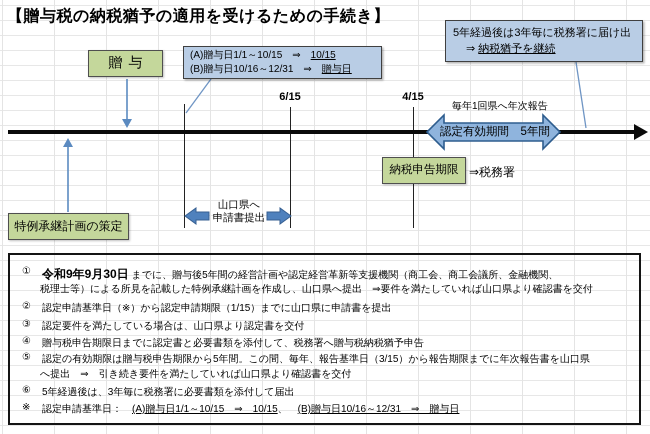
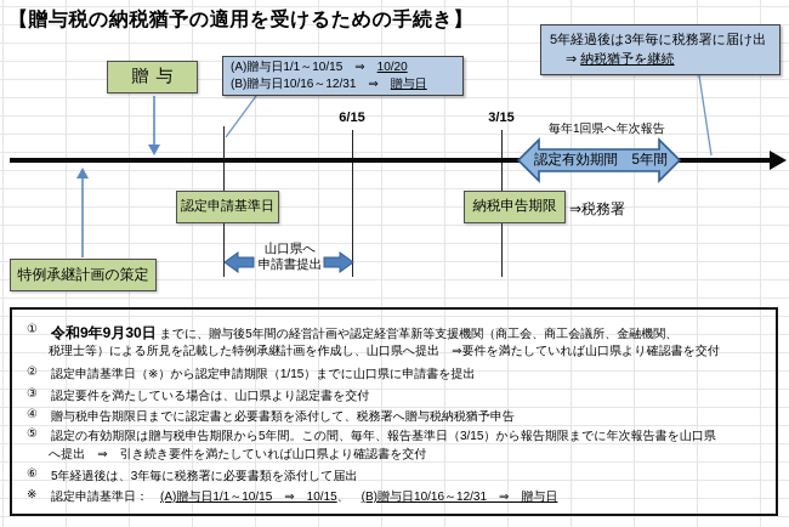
  【贈与税の納税猶予の適用を受けるための手続き】
  6/15
- 4/15
+ 3/15
  毎年1回県へ年次報告
  認定有効期間 5年間
  贈与
  特例承継計画の策定
+ 認定申請基準日
  納税申告期限
  ⇒税務署
  山口県へ
  申請書提出
- (A)贈与日1/1～10/15 ⇒ 10/15
+ (A)贈与日1/1～10/15 ⇒ 10/20
  (B)贈与日10/16～12/31 ⇒ 贈与日
  5年経過後は3年毎に税務署に届け出
  ⇒ 納税猶予を継続
  ①
  令和9年9月30日 までに、贈与後5年間の経営計画や認定経営革新等支援機関（商工会、商工会議所、金融機関、
  税理士等）による所見を記載した特例承継計画を作成し、山口県へ提出 ⇒要件を満たしていれば山口県より確認書を交付
  ②
  認定申請基準日（※）から認定申請期限（1/15）までに山口県に申請書を提出
  ③
  認定要件を満たしている場合は、山口県より認定書を交付
  ④
  贈与税申告期限日までに認定書と必要書類を添付して、税務署へ贈与税納税猶予申告
  ⑤
  認定の有効期限は贈与税申告期限から5年間。この間、毎年、報告基準日（3/15）から報告期限までに年次報告書を山口県
  へ提出 ⇒ 引き続き要件を満たしていれば山口県より確認書を交付
  ⑥
  5年経過後は、3年毎に税務署に必要書類を添付して届出
  ※
  認定申請基準日： (A)贈与日1/1～10/15 ⇒ 10/15、 (B)贈与日10/16～12/31 ⇒ 贈与日
